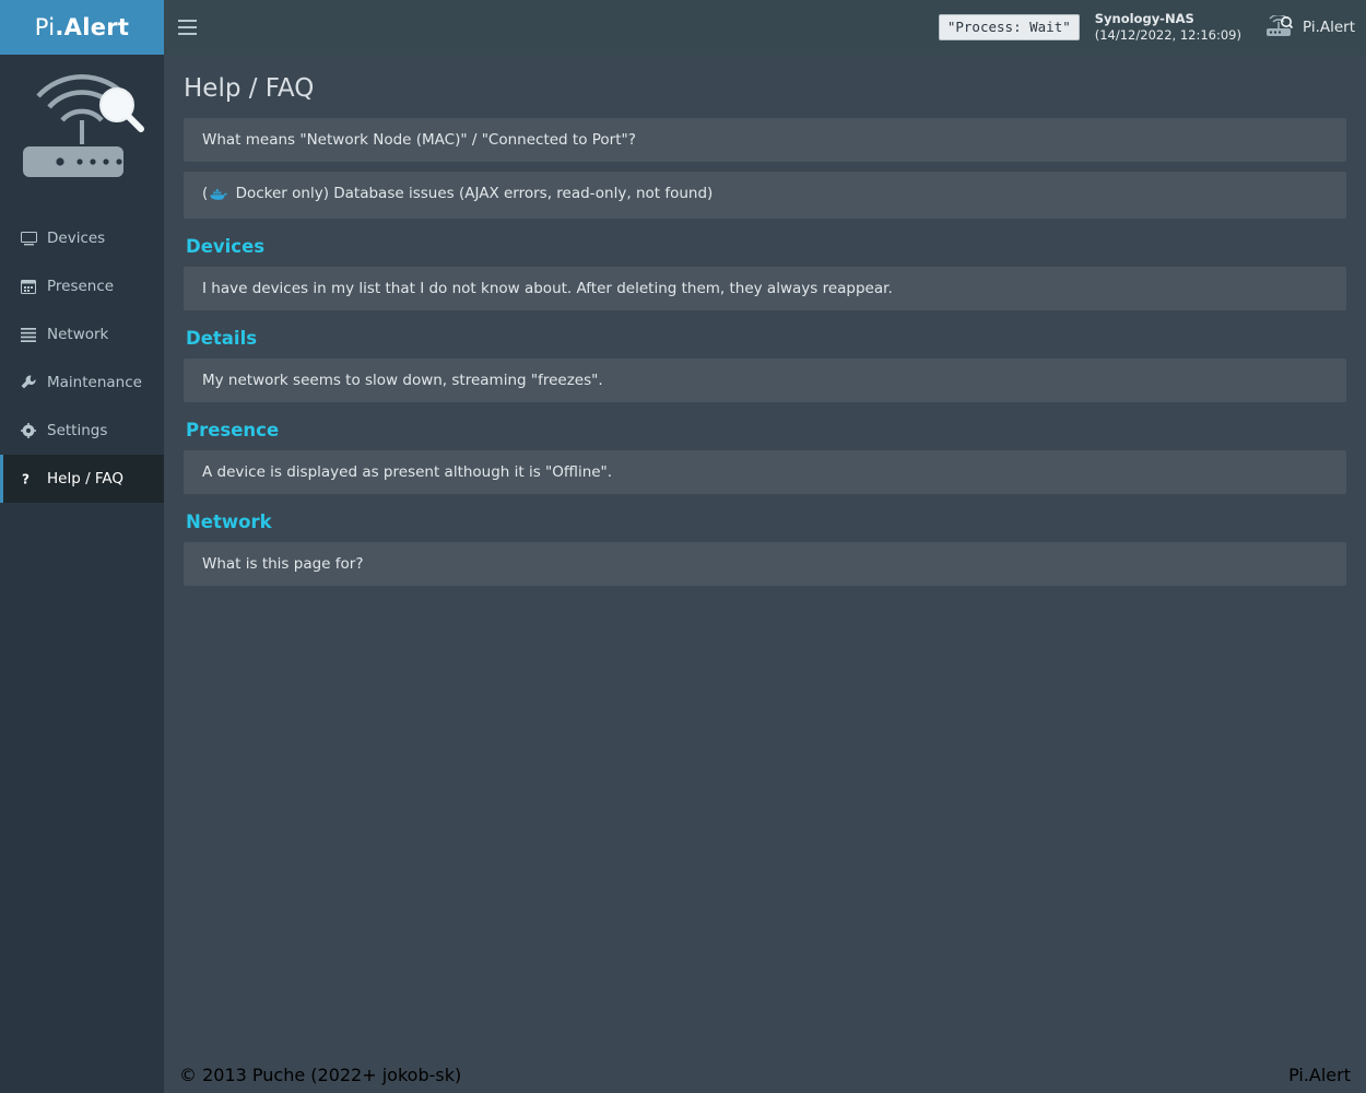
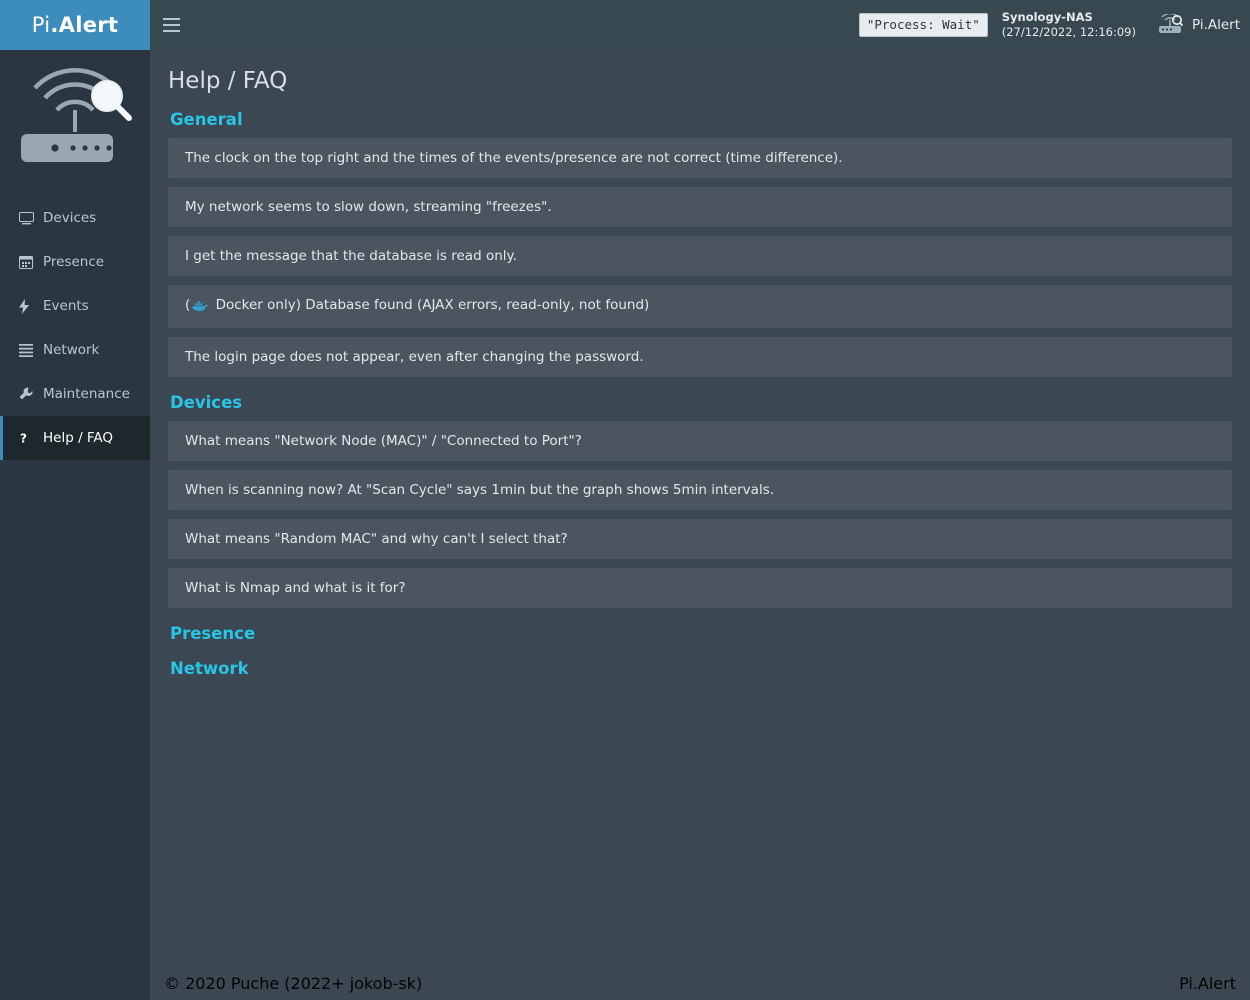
  Pi
  .Alert
  "Process: Wait"
  Synology-NAS
- (14/12/2022, 12:16:09)
+ (27/12/2022, 12:16:09)
  Pi.Alert
  Devices
  Presence
+ Events
  Network
  Maintenance
- Settings
  ?
  Help / FAQ
  Help / FAQ
+ General
+ The clock on the top right and the times of the events/presence are not correct (time difference).
- What means "Network Node (MAC)" / "Connected to Port"?
+ My network seems to slow down, streaming "freezes".
+ I get the message that the database is read only.
- ( Docker only) Database issues (AJAX errors, read-only, not found)
+ ( Docker only) Database found (AJAX errors, read-only, not found)
+ The login page does not appear, even after changing the password.
  Devices
- I have devices in my list that I do not know about. After deleting them, they always reappear.
- Details
- My network seems to slow down, streaming "freezes".
+ What means "Network Node (MAC)" / "Connected to Port"?
+ When is scanning now? At "Scan Cycle" says 1min but the graph shows 5min intervals.
+ What means "Random MAC" and why can't I select that?
+ What is Nmap and what is it for?
  Presence
- A device is displayed as present although it is "Offline".
  Network
- What is this page for?
- © 2013 Puche (2022+ jokob-sk)
+ © 2020 Puche (2022+ jokob-sk)
  Pi.Alert
